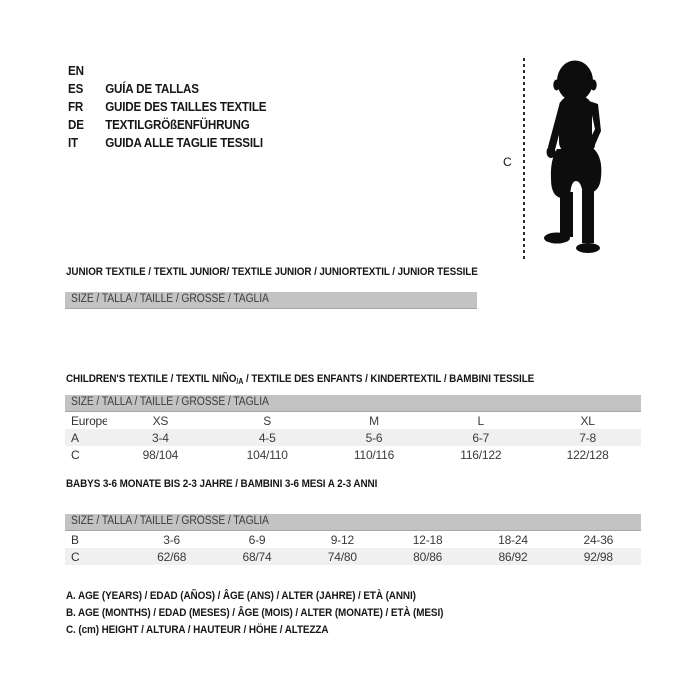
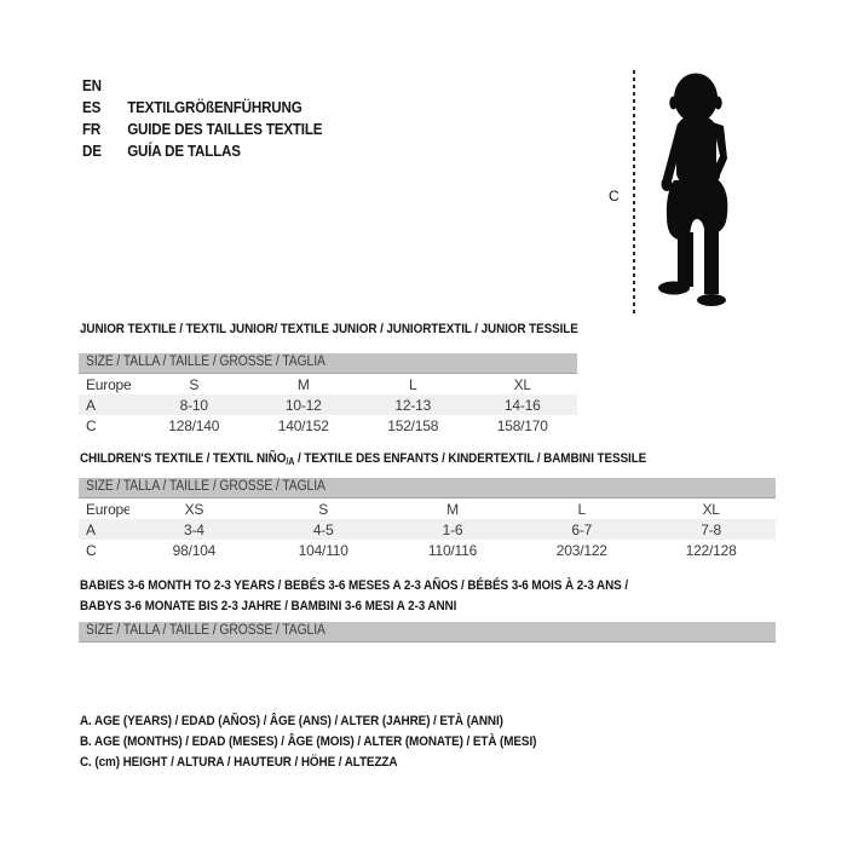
  EN
  ES
- GUÍA DE TALLAS
+ TEXTILGRÖßENFÜHRUNG
  FR
  GUIDE DES TAILLES TEXTILE
  DE
- TEXTILGRÖßENFÜHRUNG
+ GUÍA DE TALLAS
- IT
- GUIDA ALLE TAGLIE TESSILI
  C
  JUNIOR TEXTILE / TEXTIL JUNIOR/ TEXTILE JUNIOR / JUNIORTEXTIL / JUNIOR TESSILE
  SIZE / TALLA / TAILLE / GRÖSSE / TAGLIA
+ Europe	S	M	L	XL
+ A	8-10	10-12	12-13	14-16
+ C	128/140	140/152	152/158	158/170
  CHILDREN'S TEXTILE / TEXTIL NIÑO/A / TEXTILE DES ENFANTS / KINDERTEXTIL / BAMBINI TESSILE
  SIZE / TALLA / TAILLE / GRÖSSE / TAGLIA
  Europe	XS	S	M	L	XL
- A	3-4	4-5	5-6	6-7	7-8
+ A	3-4	4-5	1-6	6-7	7-8
- C	98/104	104/110	110/116	116/122	122/128
+ C	98/104	104/110	110/116	203/122	122/128
+ BABIES 3-6 MONTH TO 2-3 YEARS / BEBÉS 3-6 MESES A 2-3 AÑOS / BÉBÉS 3-6 MOIS À 2-3 ANS /
  BABYS 3-6 MONATE BIS 2-3 JAHRE / BAMBINI 3-6 MESI A 2-3 ANNI
  SIZE / TALLA / TAILLE / GRÖSSE / TAGLIA
- B	3-6	6-9	9-12	12-18	18-24	24-36
- C	62/68	68/74	74/80	80/86	86/92	92/98
  A. AGE (YEARS) / EDAD (AÑOS) / ÂGE (ANS) / ALTER (JAHRE) / ETÀ (ANNI)
  B. AGE (MONTHS) / EDAD (MESES) / ÂGE (MOIS) / ALTER (MONATE) / ETÀ (MESI)
  C. (cm) HEIGHT / ALTURA / HAUTEUR / HÖHE / ALTEZZA
